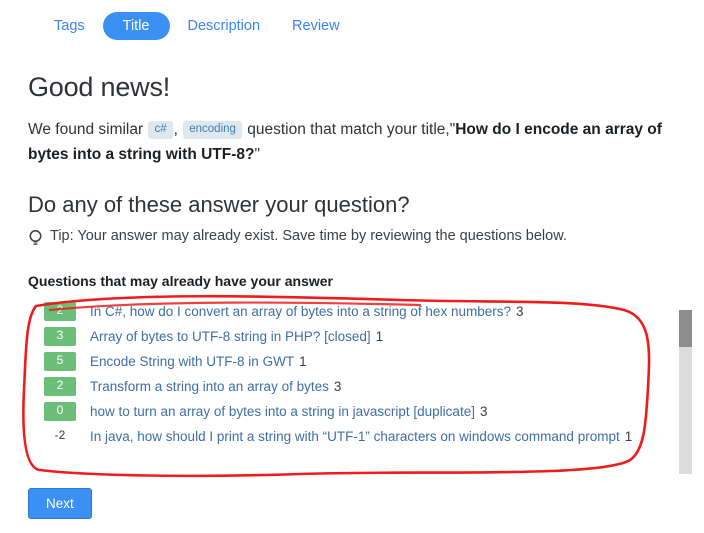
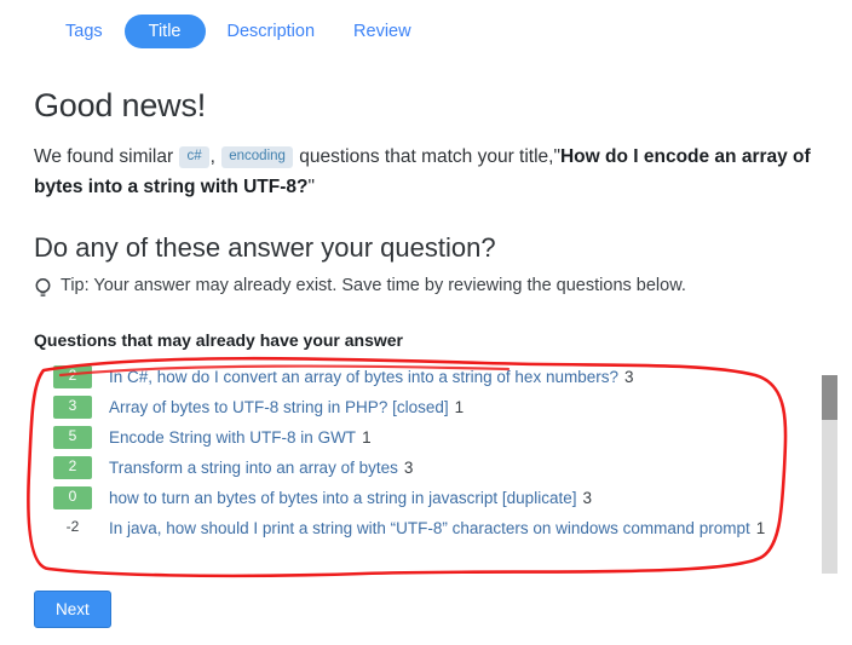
  Tags
  Title
  Description
  Review
  Good news!
- We found similar c# , encoding question that match your title,"How do I encode an array of bytes into a string with UTF-8?"
+ We found similar c# , encoding questions that match your title,"How do I encode an array of bytes into a string with UTF-8?"
  Do any of these answer your question?
  Tip: Your answer may already exist. Save time by reviewing the questions below.
  Questions that may already have your answer
  2
  In C#, how do I convert an array of bytes into a string of hex numbers?
  3
  3
  Array of bytes to UTF-8 string in PHP? [closed]
  1
  5
  Encode String with UTF-8 in GWT
  1
  2
  Transform a string into an array of bytes
  3
  0
- how to turn an array of bytes into a string in javascript [duplicate]
+ how to turn an bytes of bytes into a string in javascript [duplicate]
  3
  -2
- In java, how should I print a string with “UTF-1” characters on windows command prompt
+ In java, how should I print a string with “UTF-8” characters on windows command prompt
  1
  Next
